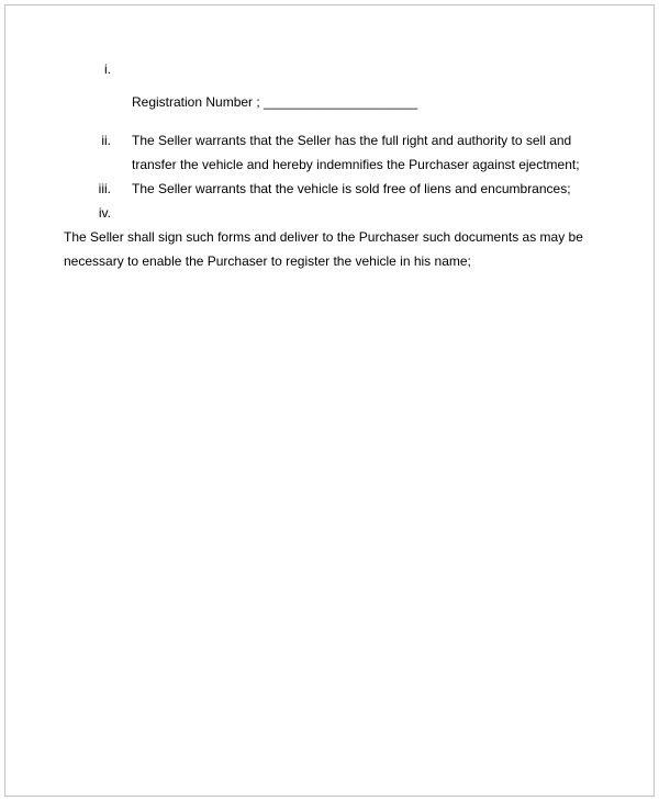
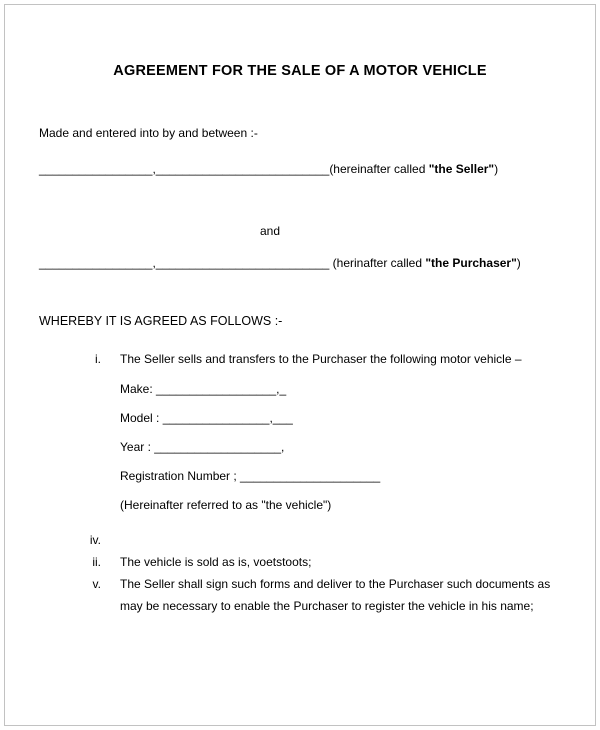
+ AGREEMENT FOR THE SALE OF A MOTOR VEHICLE
+ Made and entered into by and between :-
+ _________________,__________________________(hereinafter called "the Seller")
+ and
+ _________________,__________________________ (herinafter called "the Purchaser")
+ WHEREBY IT IS AGREED AS FOLLOWS :-
  i.
+ The Seller sells and transfers to the Purchaser the following motor vehicle –
+ Make: __________________,_
+ Model : ________________,___
+ Year : ___________________,
  Registration Number ; _____________________
+ (Hereinafter referred to as "the vehicle")
- ii.
+ iv.
- The Seller warrants that the Seller has the full right and authority to sell and transfer the vehicle and hereby indemnifies the Purchaser against ejectment;
- iii.
- The Seller warrants that the vehicle is sold free of liens and encumbrances;
- iv.
+ ii.
+ The vehicle is sold as is, voetstoots;
+ v.
  The Seller shall sign such forms and deliver to the Purchaser such documents as may be necessary to enable the Purchaser to register the vehicle in his name;
